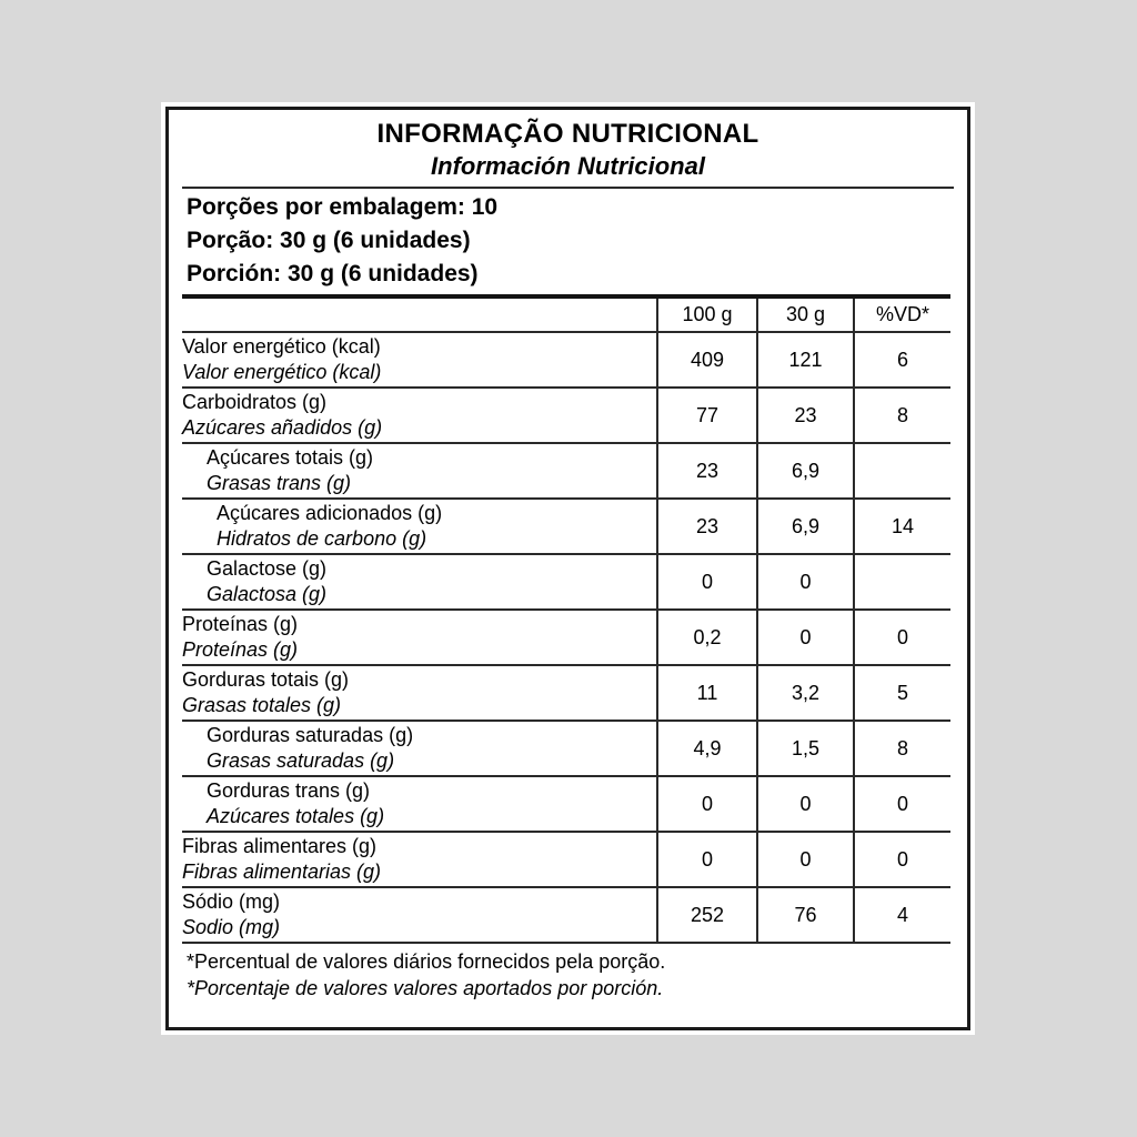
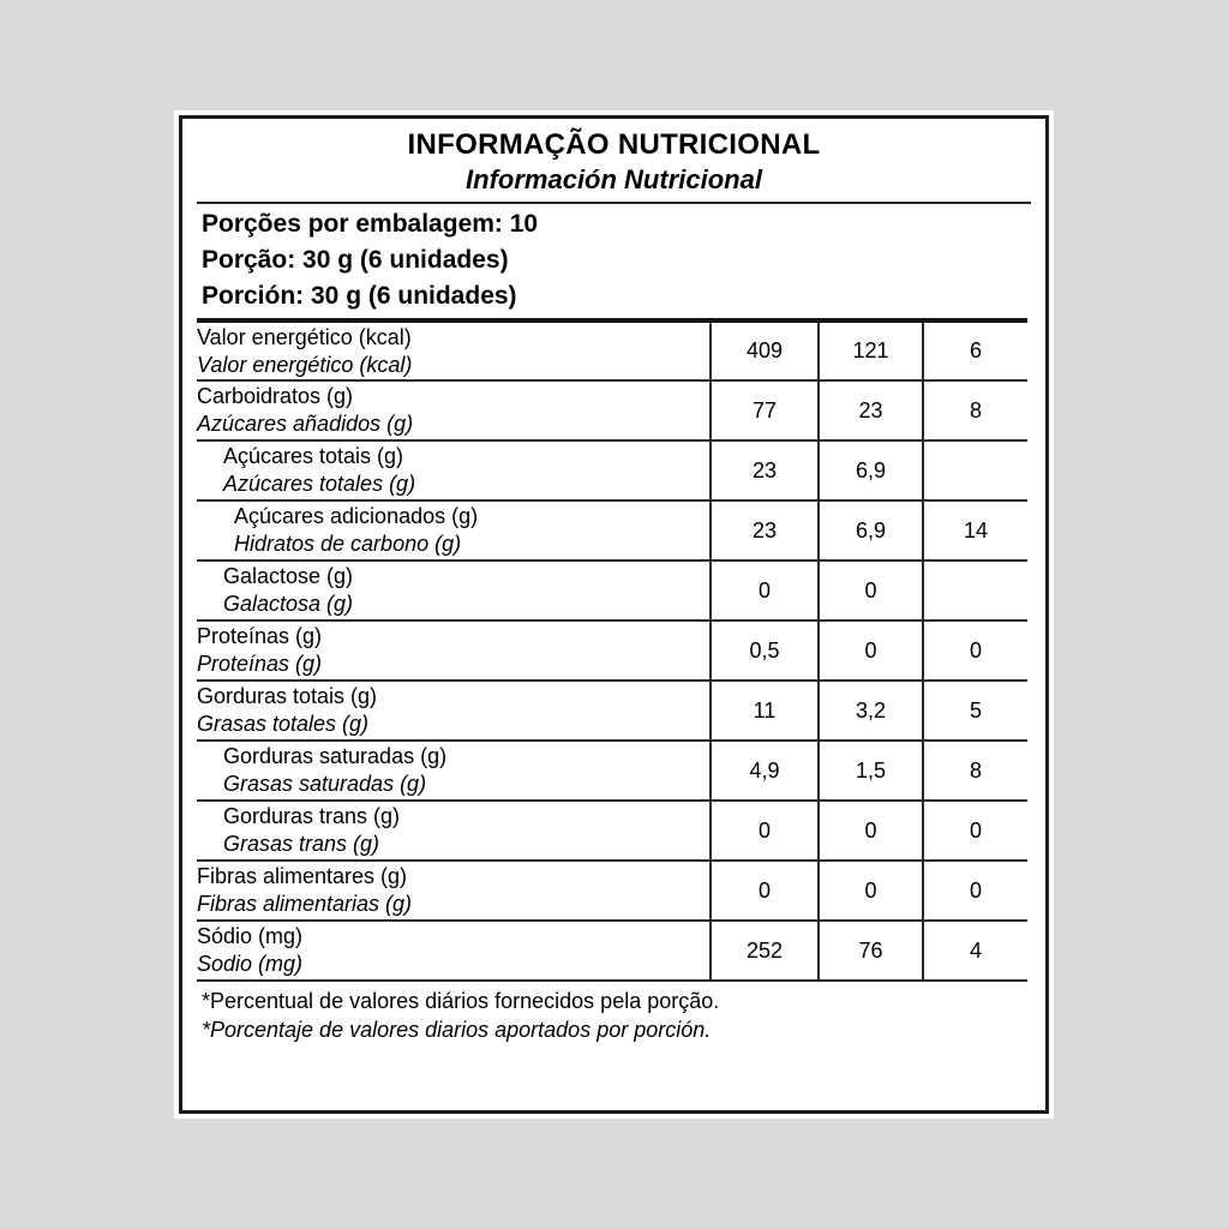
  INFORMAÇÃO NUTRICIONAL
  Información Nutricional
  Porções por embalagem: 10
  Porção: 30 g (6 unidades)
  Porción: 30 g (6 unidades)
- 	100 g	30 g	%VD*
  Valor energético (kcal) Valor energético (kcal)	409	121	6
  Carboidratos (g) Azúcares añadidos (g)	77	23	8
- Açúcares totais (g) Grasas trans (g)	23	6,9
+ Açúcares totais (g) Azúcares totales (g)	23	6,9
  Açúcares adicionados (g) Hidratos de carbono (g)	23	6,9	14
  Galactose (g) Galactosa (g)	0	0
- Proteínas (g) Proteínas (g)	0,2	0	0
+ Proteínas (g) Proteínas (g)	0,5	0	0
  Gorduras totais (g) Grasas totales (g)	11	3,2	5
  Gorduras saturadas (g) Grasas saturadas (g)	4,9	1,5	8
- Gorduras trans (g) Azúcares totales (g)	0	0	0
+ Gorduras trans (g) Grasas trans (g)	0	0	0
  Fibras alimentares (g) Fibras alimentarias (g)	0	0	0
  Sódio (mg) Sodio (mg)	252	76	4
  *Percentual de valores diários fornecidos pela porção.
- *Porcentaje de valores valores aportados por porción.
+ *Porcentaje de valores diarios aportados por porción.
